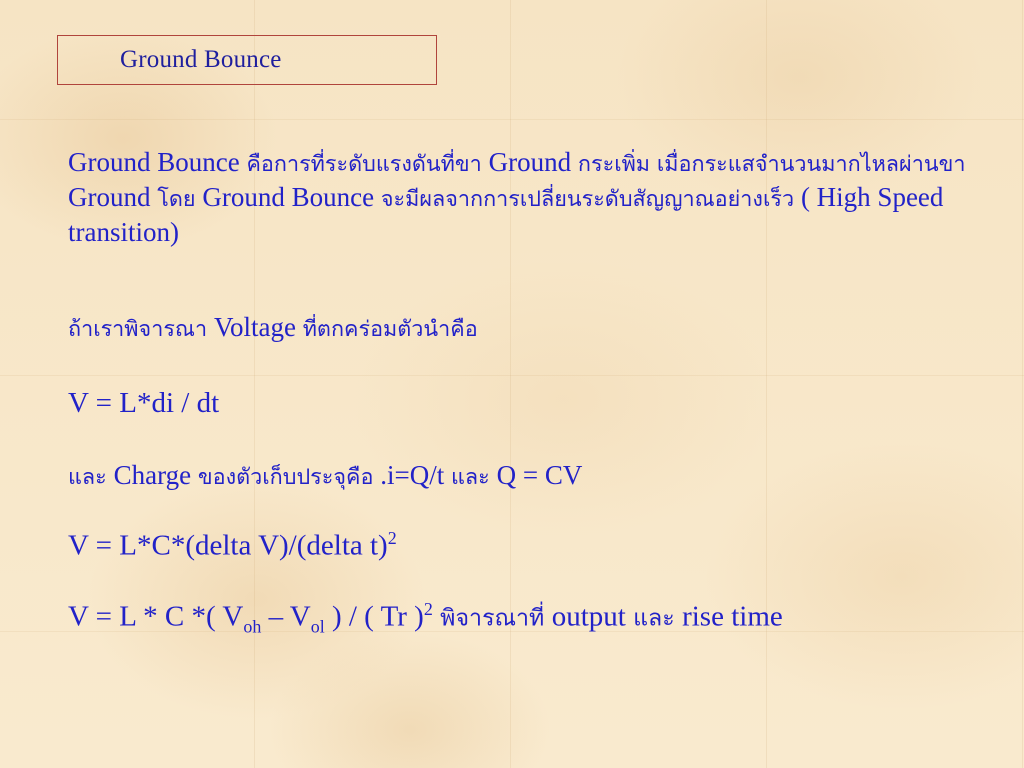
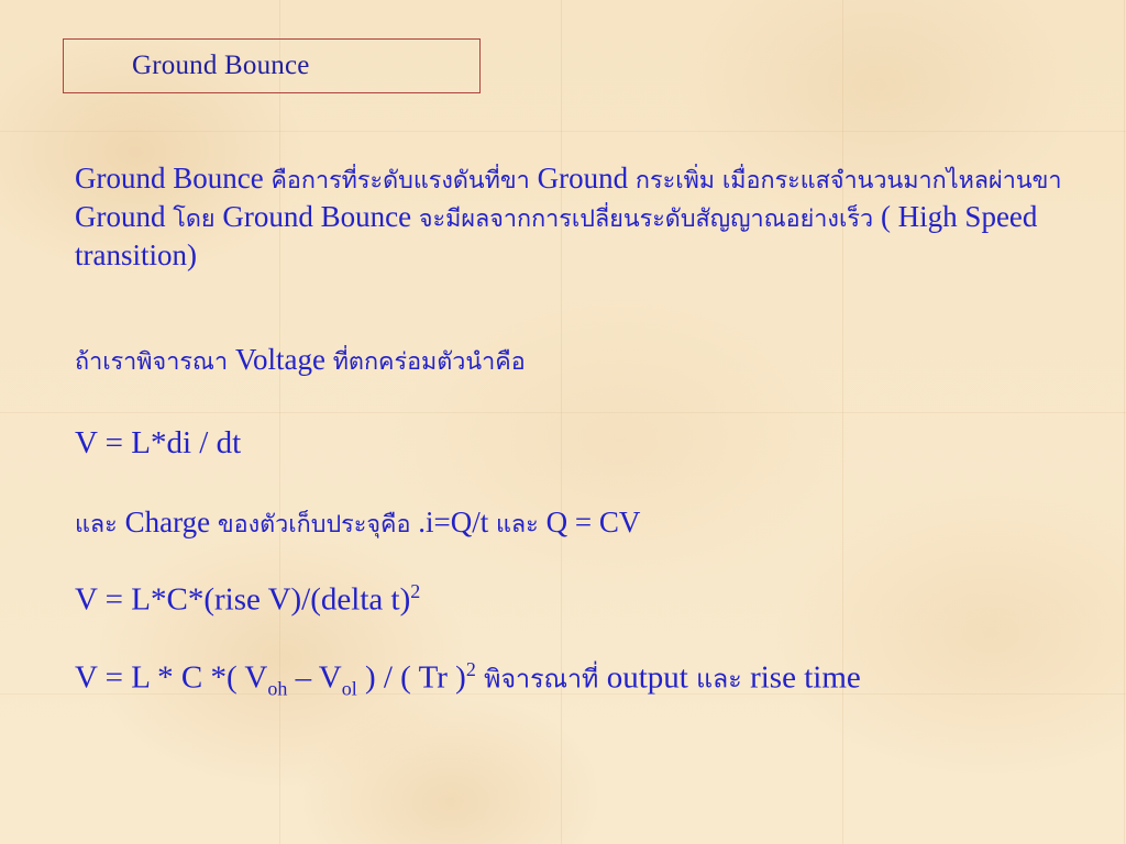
  Ground Bounce
  Ground Bounce คือการที่ระดับแรงดันที่ขา Ground กระเพิ่ม เมื่อกระแสจำนวนมากไหลผ่านขา Ground โดย Ground Bounce จะมีผลจากการเปลี่ยนระดับสัญญาณอย่างเร็ว ( High Speed transition)
  ถ้าเราพิจารณา Voltage ที่ตกคร่อมตัวนำคือ
  V = L*di / dt
  และ Charge ของตัวเก็บประจุคือ .i=Q/t และ Q = CV
- V = L*C*(delta V)/(delta t)2
+ V = L*C*(rise V)/(delta t)2
  V = L * C *( Voh – Vol ) / ( Tr )2 พิจารณาที่ output และ rise time
